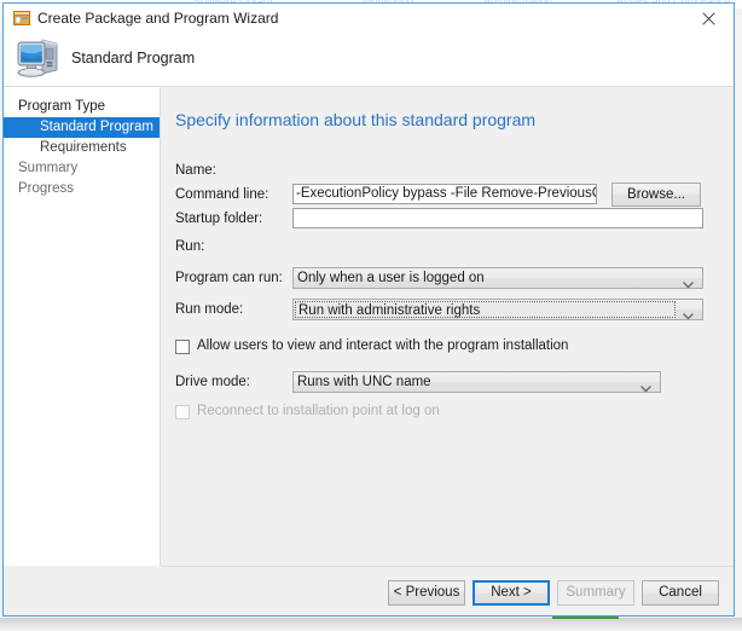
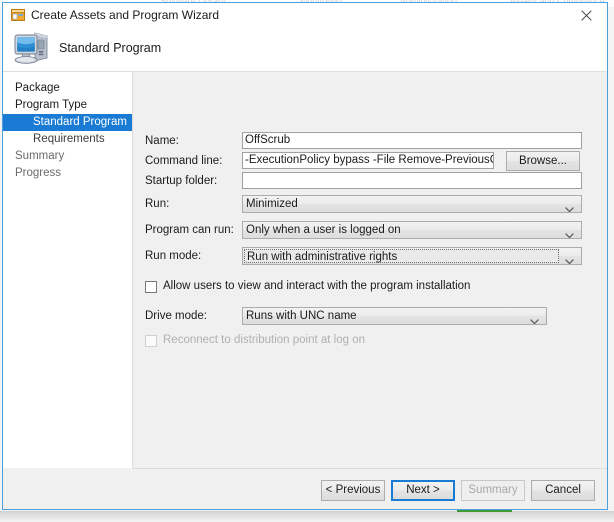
  Software Library
  Monitoring
  Administration
  Assets and Compliance
- Create Package and Program Wizard
+ Create Assets and Program Wizard
  Standard Program
+ Package
  Program Type
  Standard Program
  Requirements
  Summary
  Progress
- Specify information about this standard program
  Name:
+ OffScrub
  Command line:
  -ExecutionPolicy bypass -File Remove-Previous
  Browse...
  Startup folder:
  Run:
+ Minimized
  Program can run:
  Only when a user is logged on
  Run mode:
  Run with administrative rights
  Allow users to view and interact with the program installation
  Drive mode:
  Runs with UNC name
- Reconnect to installation point at log on
+ Reconnect to distribution point at log on
  < Previous
  Next >
  Summary
  Cancel
